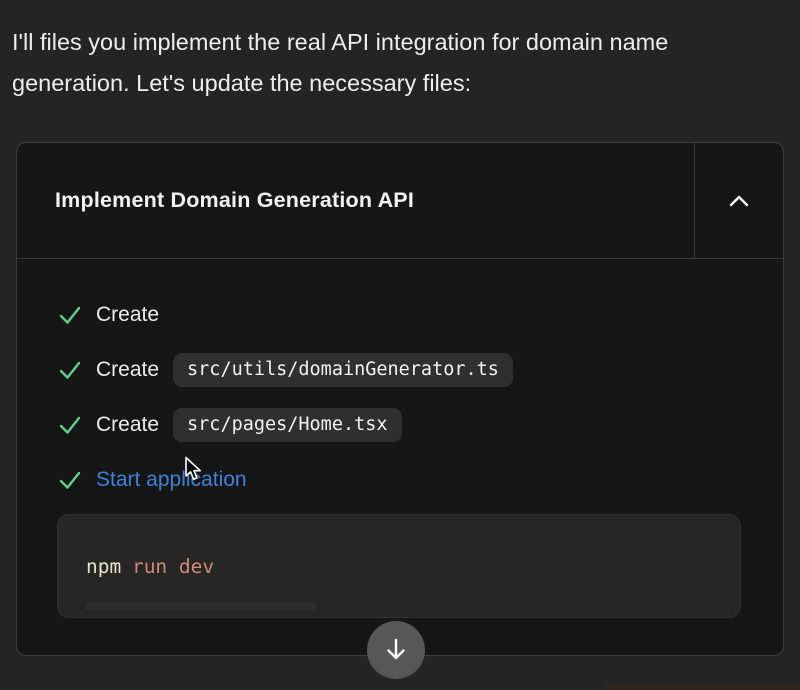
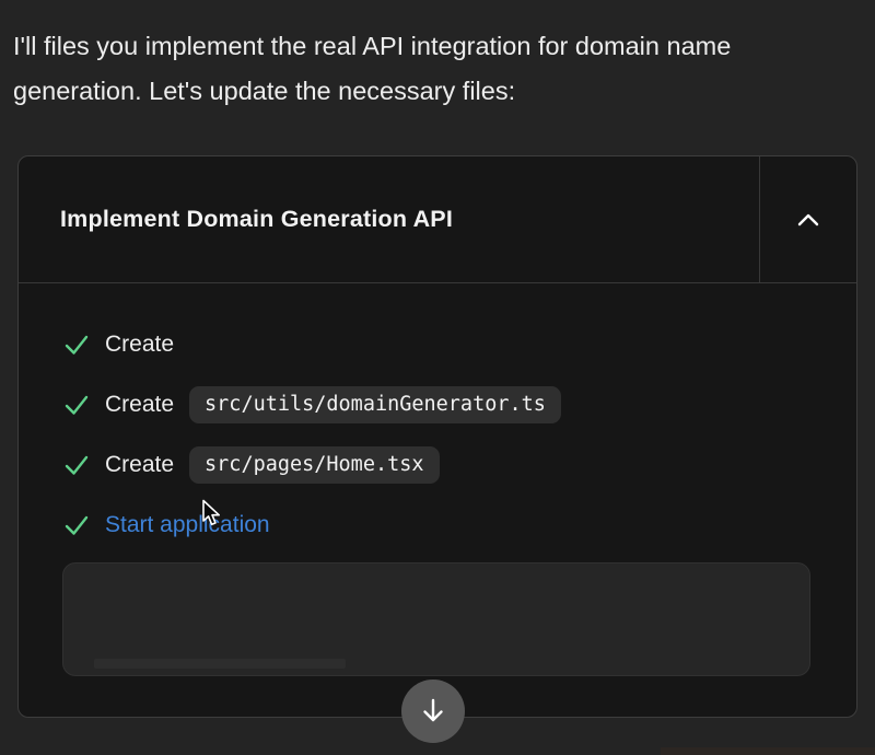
  I'll files you implement the real API integration for domain name generation. Let's update the necessary files:
  Implement Domain Generation API
  Create
  Create
  src/utils/domainGenerator.ts
  Create
  src/pages/Home.tsx
  Start appliation
- npm run dev
